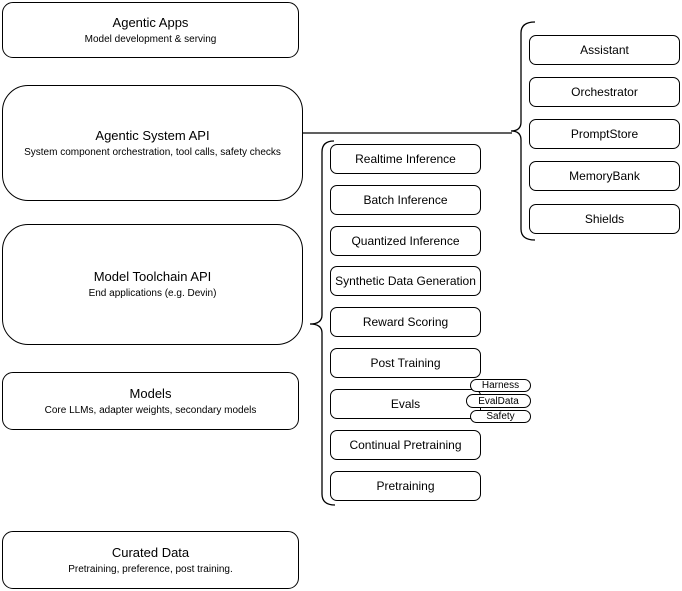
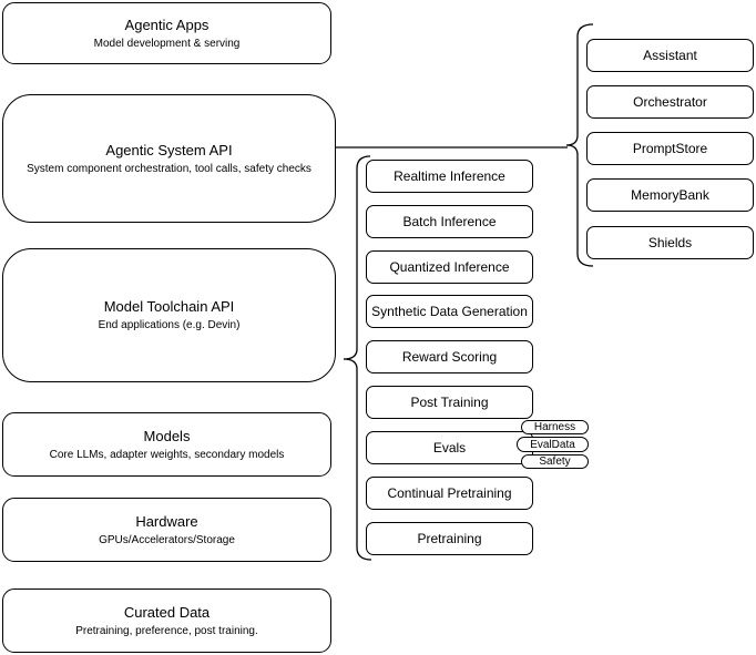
  Agentic Apps
  Model development & serving
  Agentic System API
  System component orchestration, tool calls, safety checks
  Model Toolchain API
  End applications (e.g. Devin)
  Models
  Core LLMs, adapter weights, secondary models
+ Hardware
+ GPUs/Accelerators/Storage
  Curated Data
  Pretraining, preference, post training.
  Realtime Inference
  Batch Inference
  Quantized Inference
  Synthetic Data Generation
  Reward Scoring
  Post Training
  Evals
  Continual Pretraining
  Pretraining
  Harness
  EvalData
  Safety
  Assistant
  Orchestrator
  PromptStore
  MemoryBank
  Shields
